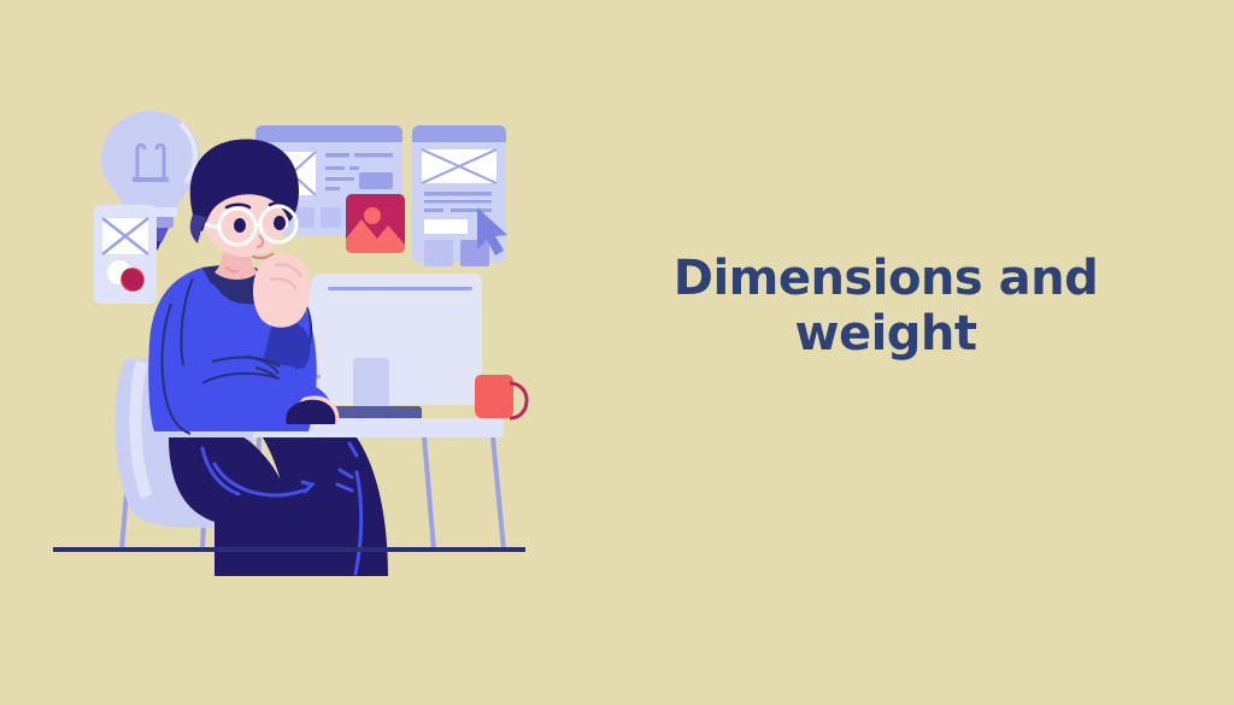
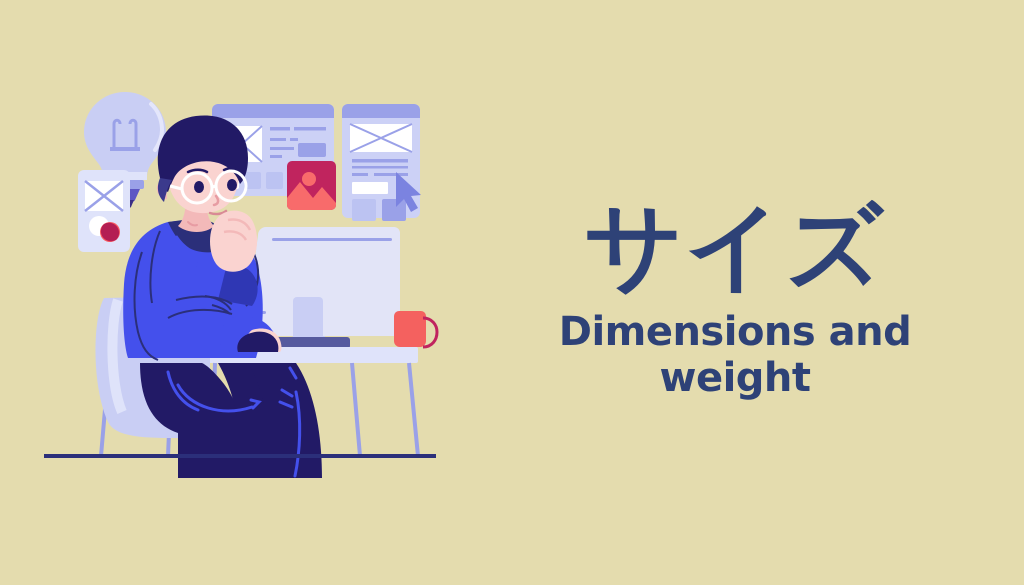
+ サイズ
  Dimensions and weight
